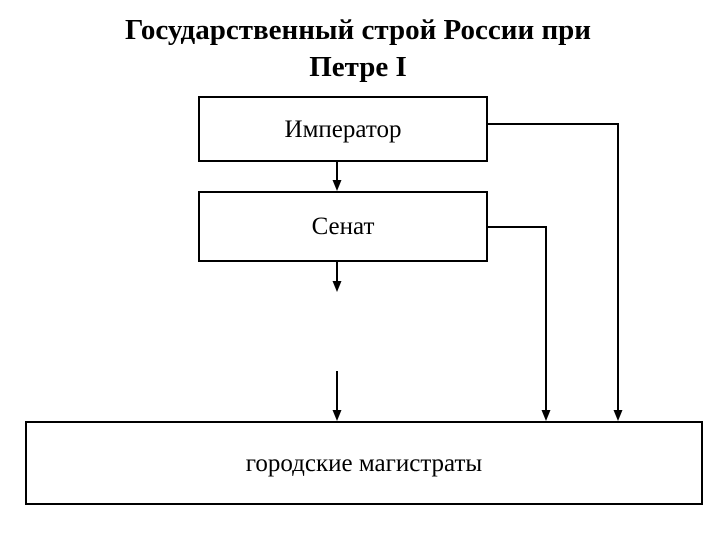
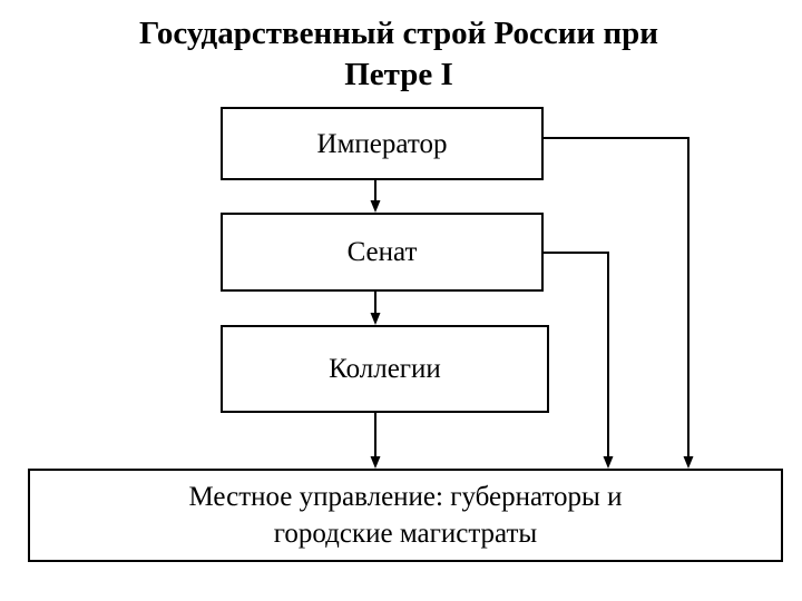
  Государственный строй России при
  Петре I
  Император
  Сенат
+ Коллегии
+ Местное управление: губернаторы и
  городские магистраты
